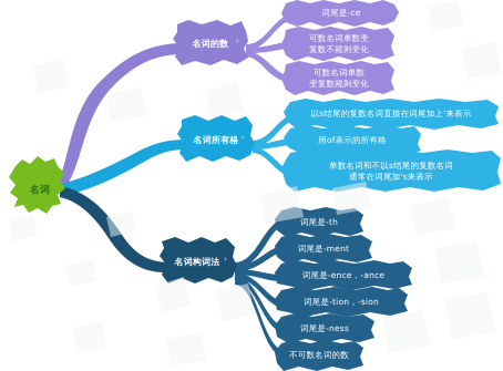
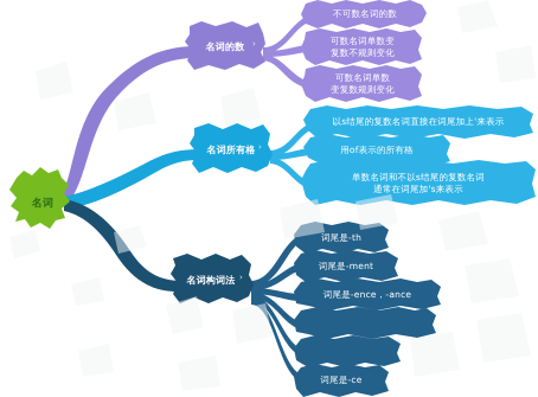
  名词
  名词的数
  ›
  名词所有格
  ›
  名词构词法
  ›
- 词尾是-ce
+ 不可数名词的数
  可数名词单数变
  复数不规则变化
  可数名词单数
  变复数规则变化
  以s结尾的复数名词直接在词尾加上'来表示
  用of表示的所有格
  单数名词和不以s结尾的复数名词
  通常在词尾加's来表示
  词尾是-th
  词尾是-ment
  词尾是-ence，-ance
- 词尾是-tion，-sion
- 词尾是-ness
- 不可数名词的数
+ 词尾是-ce
